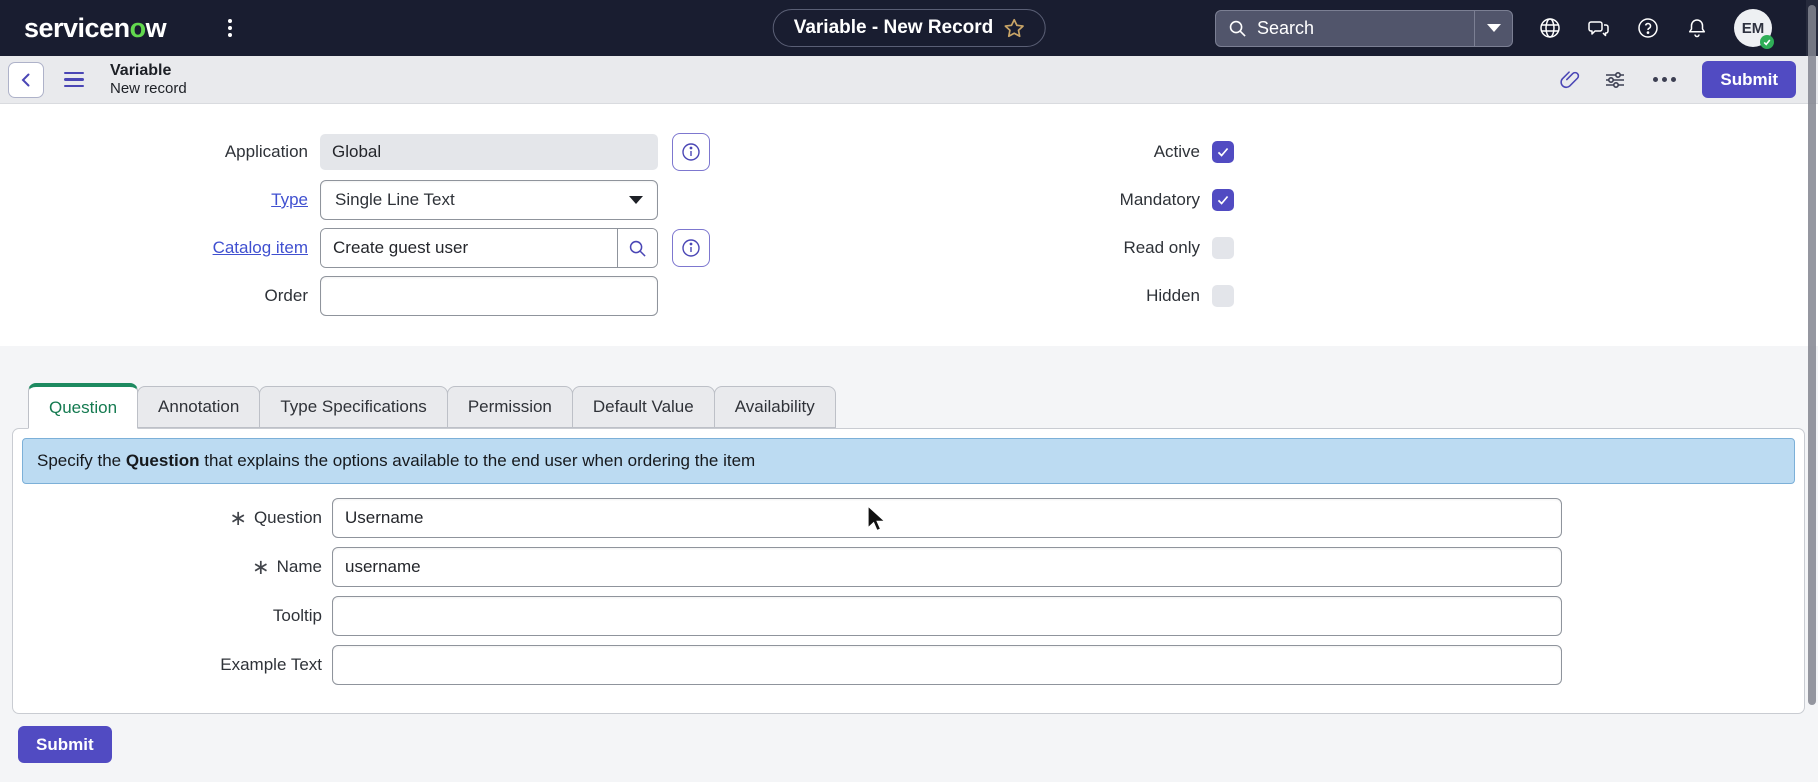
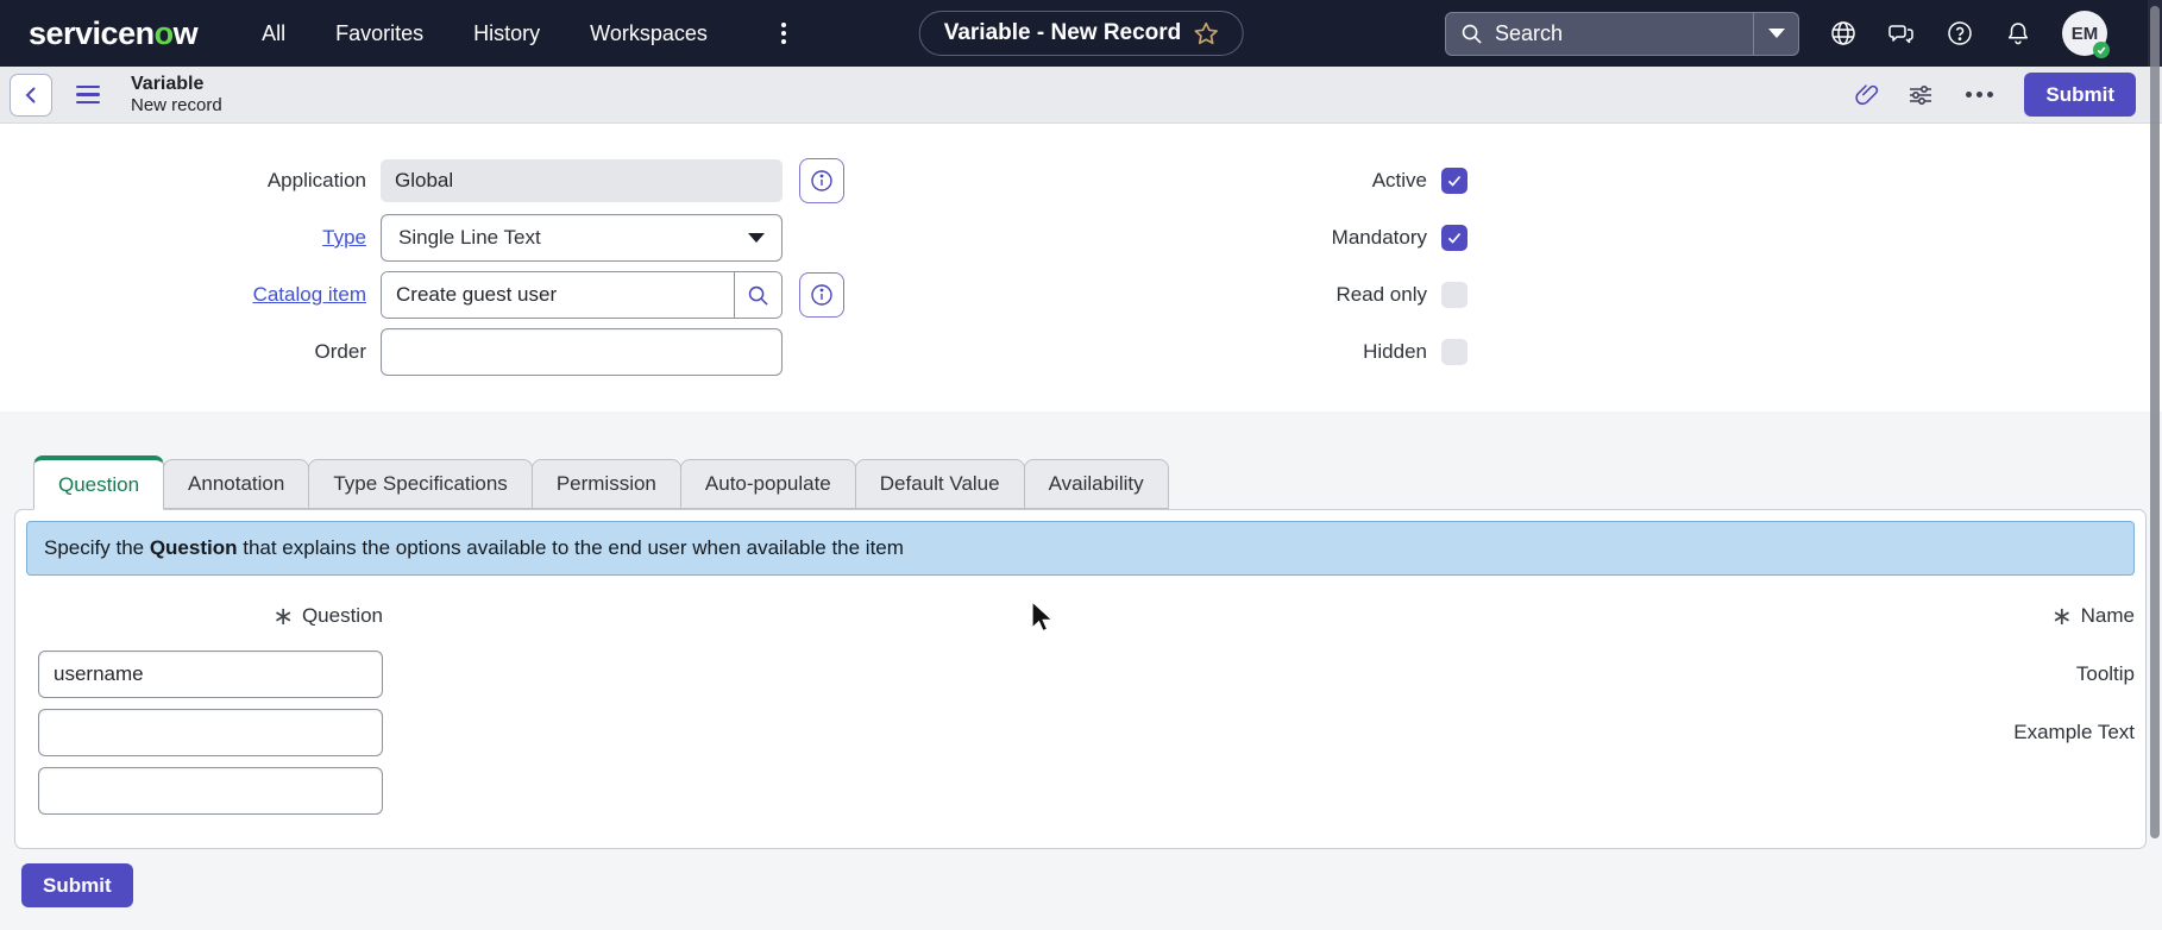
  servicenow
+ All
+ Favorites
+ History
+ Workspaces
  Variable - New Record
  Search
  EM
  Variable
  New record
  Submit
  Application
  Global
  Active
  Type
  Single Line Text
  Mandatory
  Catalog item
  Create guest user
  Read only
  Order
  Hidden
  Question
  Annotation
  Type Specifications
  Permission
+ Auto-populate
  Default Value
  Availability
- Specify the Question that explains the options available to the end user when ordering the item
+ Specify the Question that explains the options available to the end user when available the item
  ∗
  Question
- Username
  ∗
  Name
  username
  Tooltip
  Example Text
  Submit
